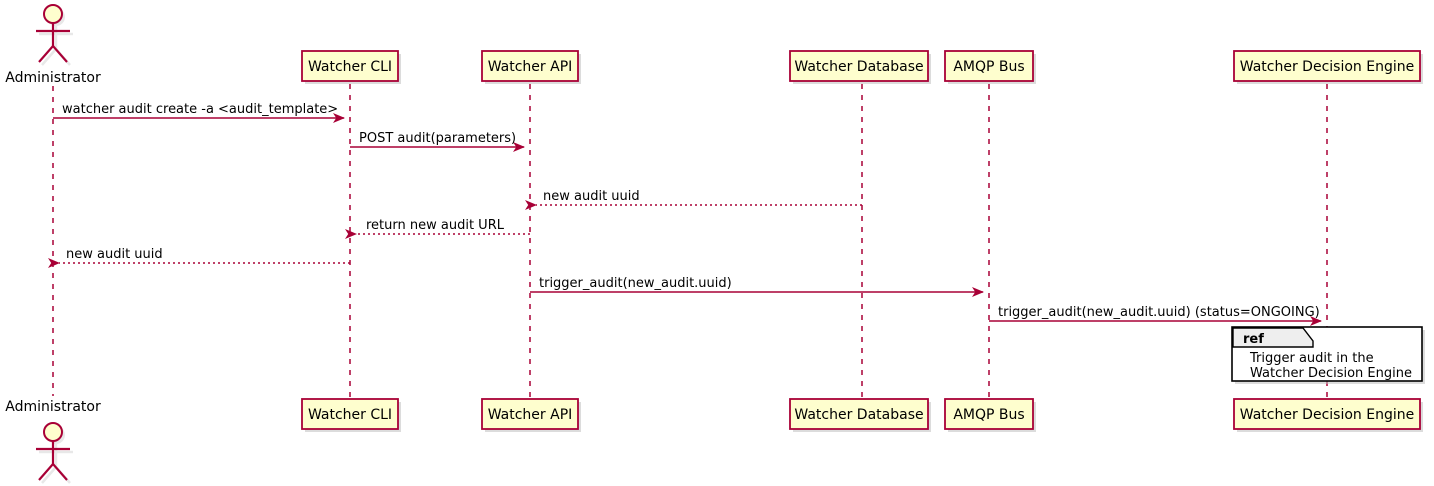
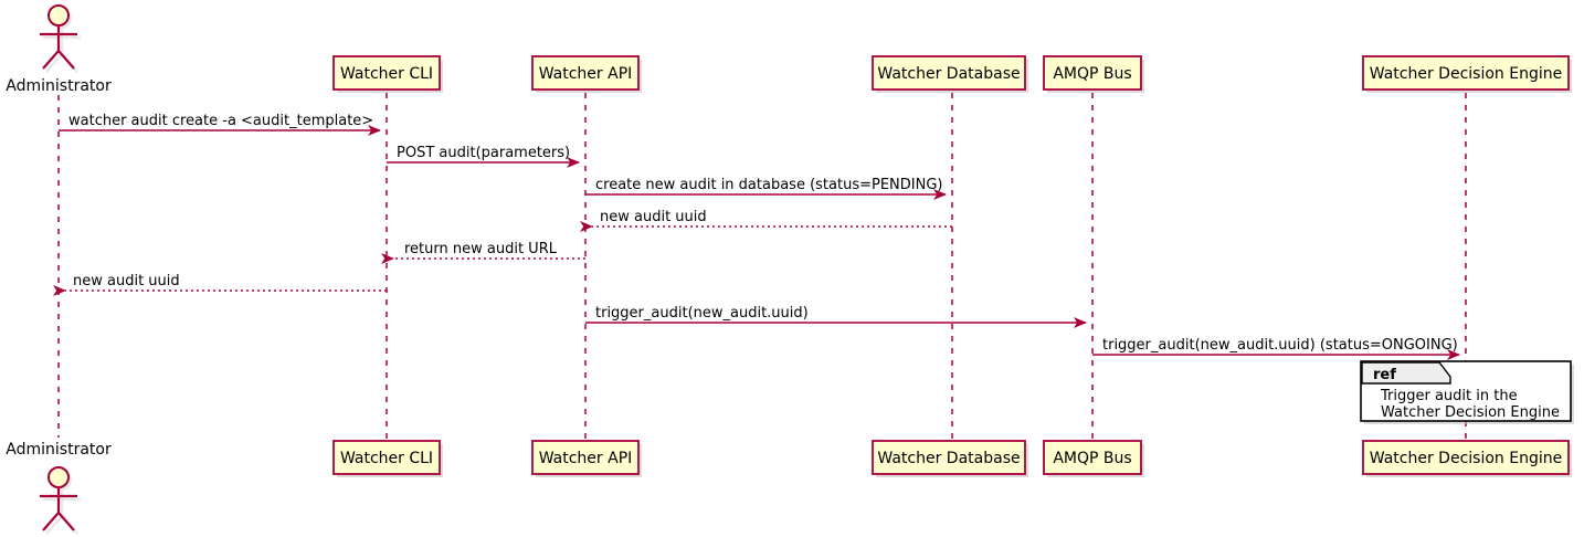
  Administrator
  Administrator
  Watcher CLI
  Watcher API
  Watcher Database
  AMQP Bus
  Watcher Decision Engine
  Watcher CLI
  Watcher API
  Watcher Database
  AMQP Bus
  Watcher Decision Engine
  watcher audit create -a <audit_template>
  POST audit(parameters)
+ create new audit in database (status=PENDING)
  new audit uuid
  return new audit URL
  new audit uuid
  trigger_audit(new_audit.uuid)
  trigger_audit(new_audit.uuid) (status=ONGOING)
  ref
  Trigger audit in the
  Watcher Decision Engine
